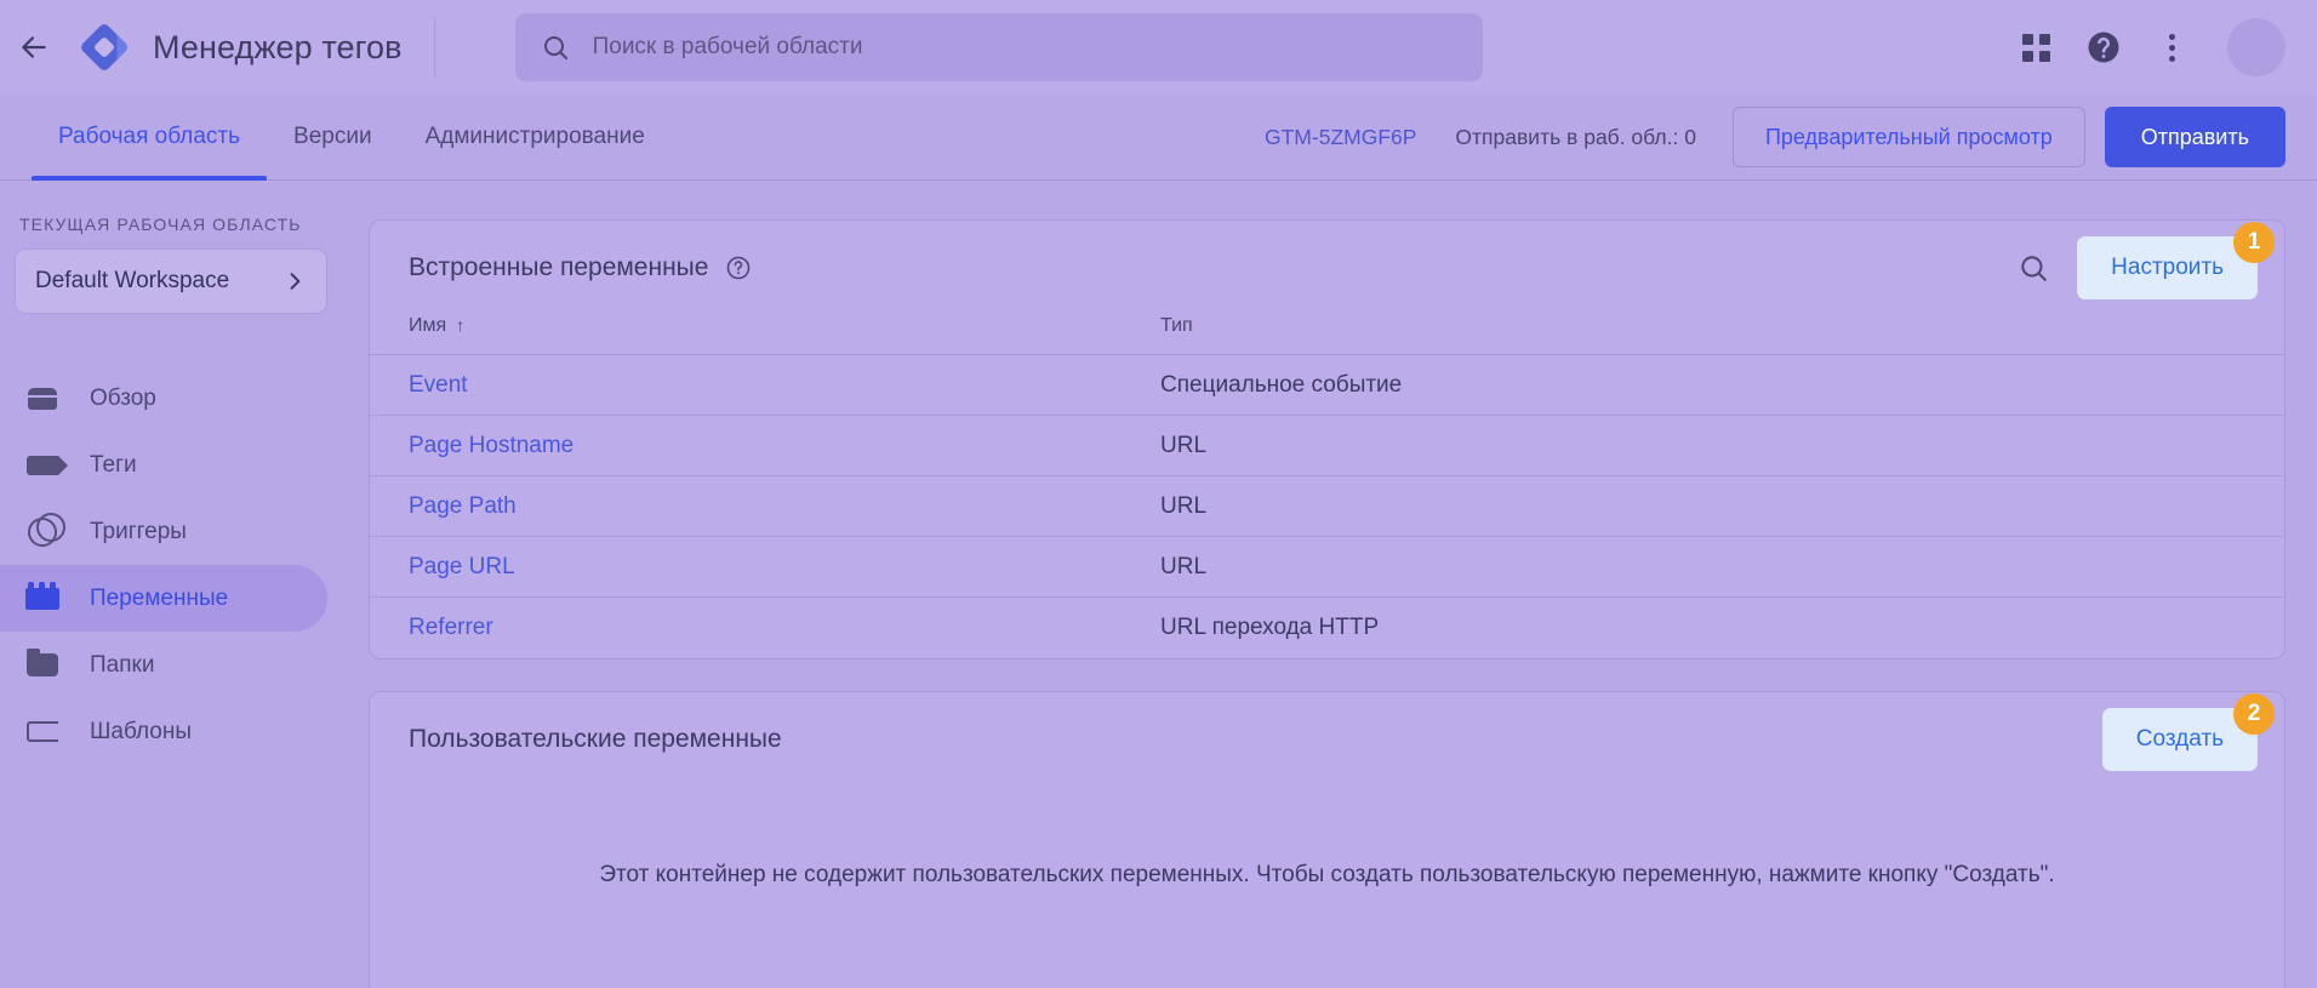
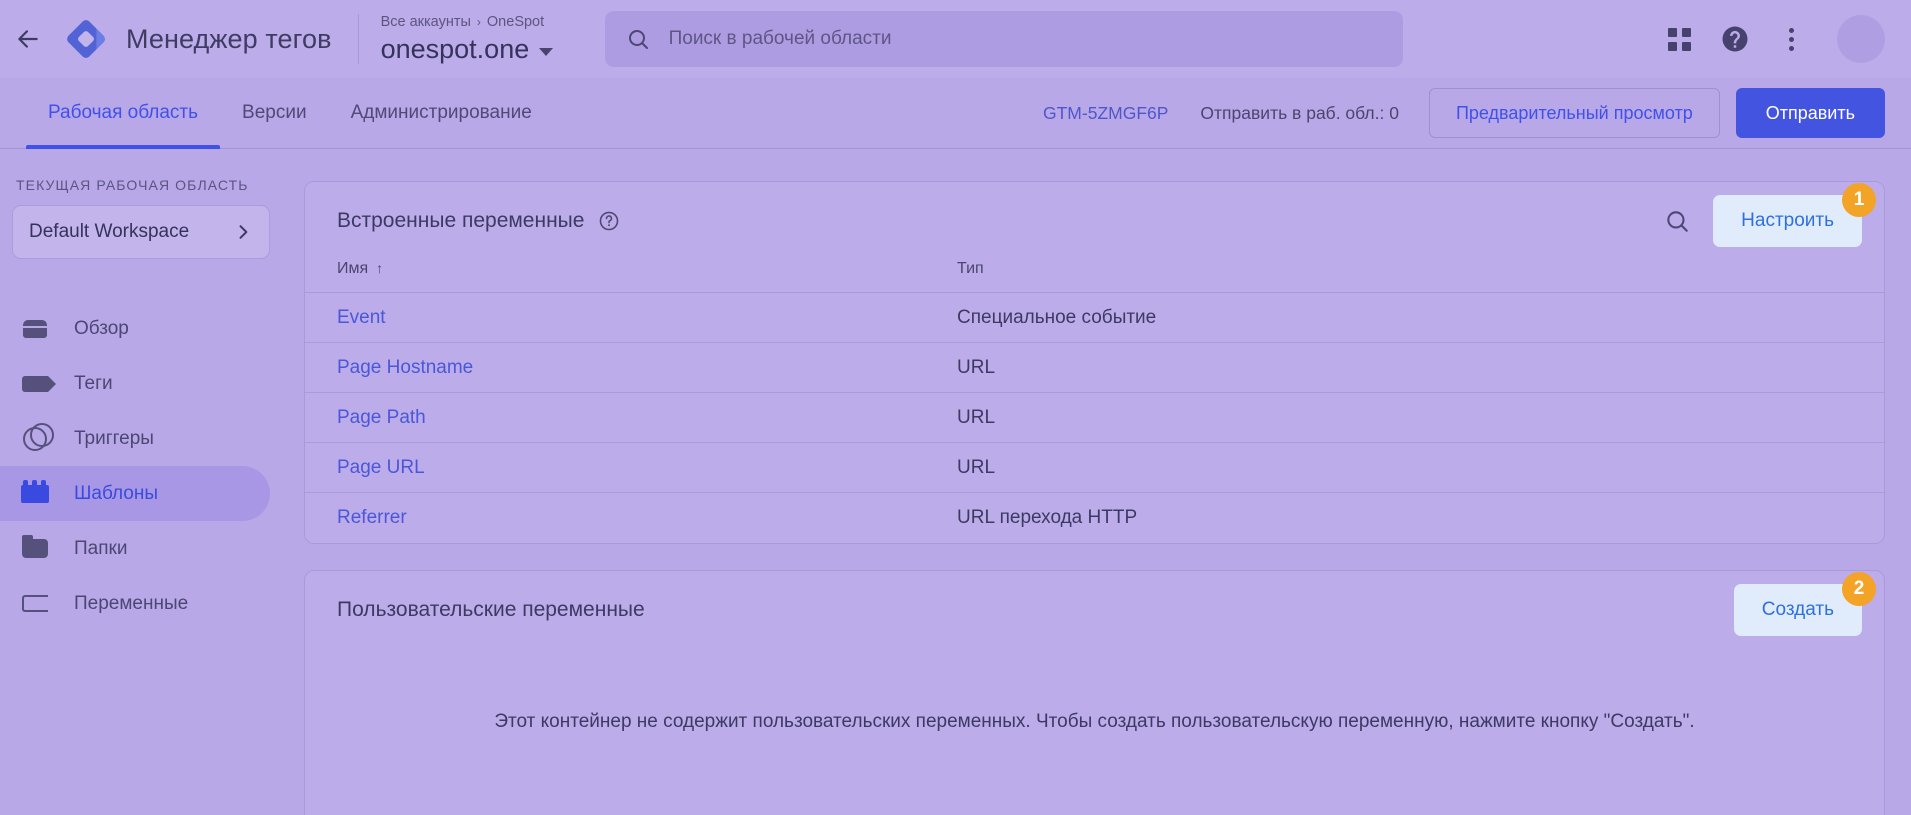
  Менеджер тегов
+ Все аккаунты › OneSpot
+ onespot.one
  Поиск в рабочей области
  Рабочая область
  Версии
  Администрирование
  GTM-5ZMGF6P
  Отправить в раб. обл.: 0
  Предварительный просмотр
  Отправить
  ТЕКУЩАЯ РАБОЧАЯ ОБЛАСТЬ
  Default Workspace
  Обзор
  Теги
  Триггеры
- Переменные
+ Шаблоны
  Папки
- Шаблоны
+ Переменные
  Встроенные переменные
  Настроить
  1
  Имя ↑	Тип
  Event	Специальное событие
  Page Hostname	URL
  Page Path	URL
  Page URL	URL
  Referrer	URL перехода HTTP
  Пользовательские переменные
  Создать
  2
  Этот контейнер не содержит пользовательских переменных. Чтобы создать пользовательскую переменную, нажмите кнопку "Создать".
